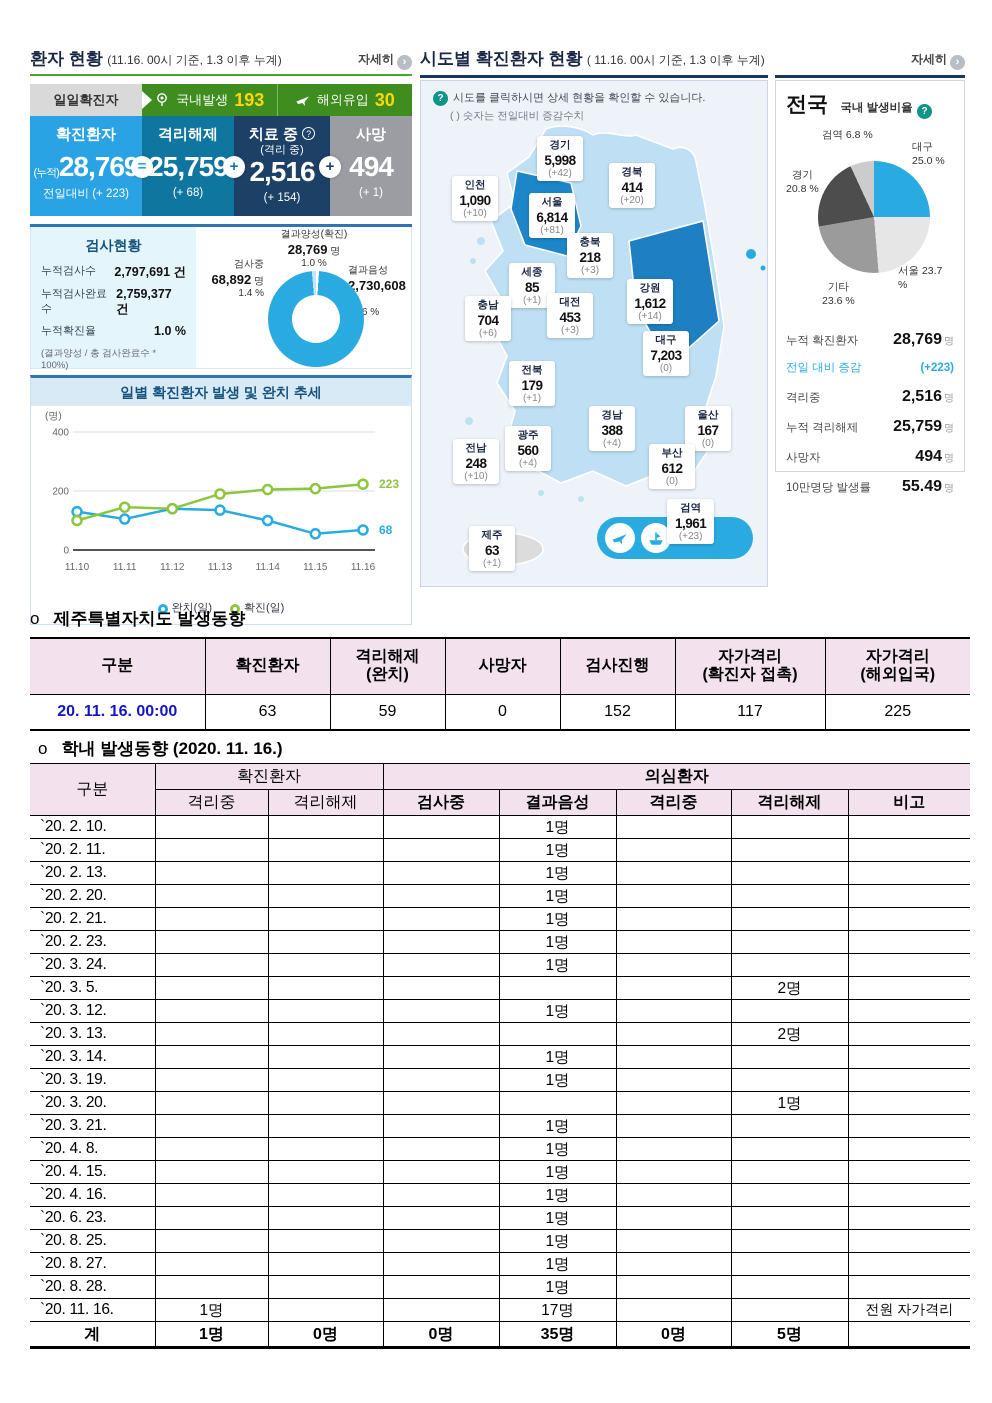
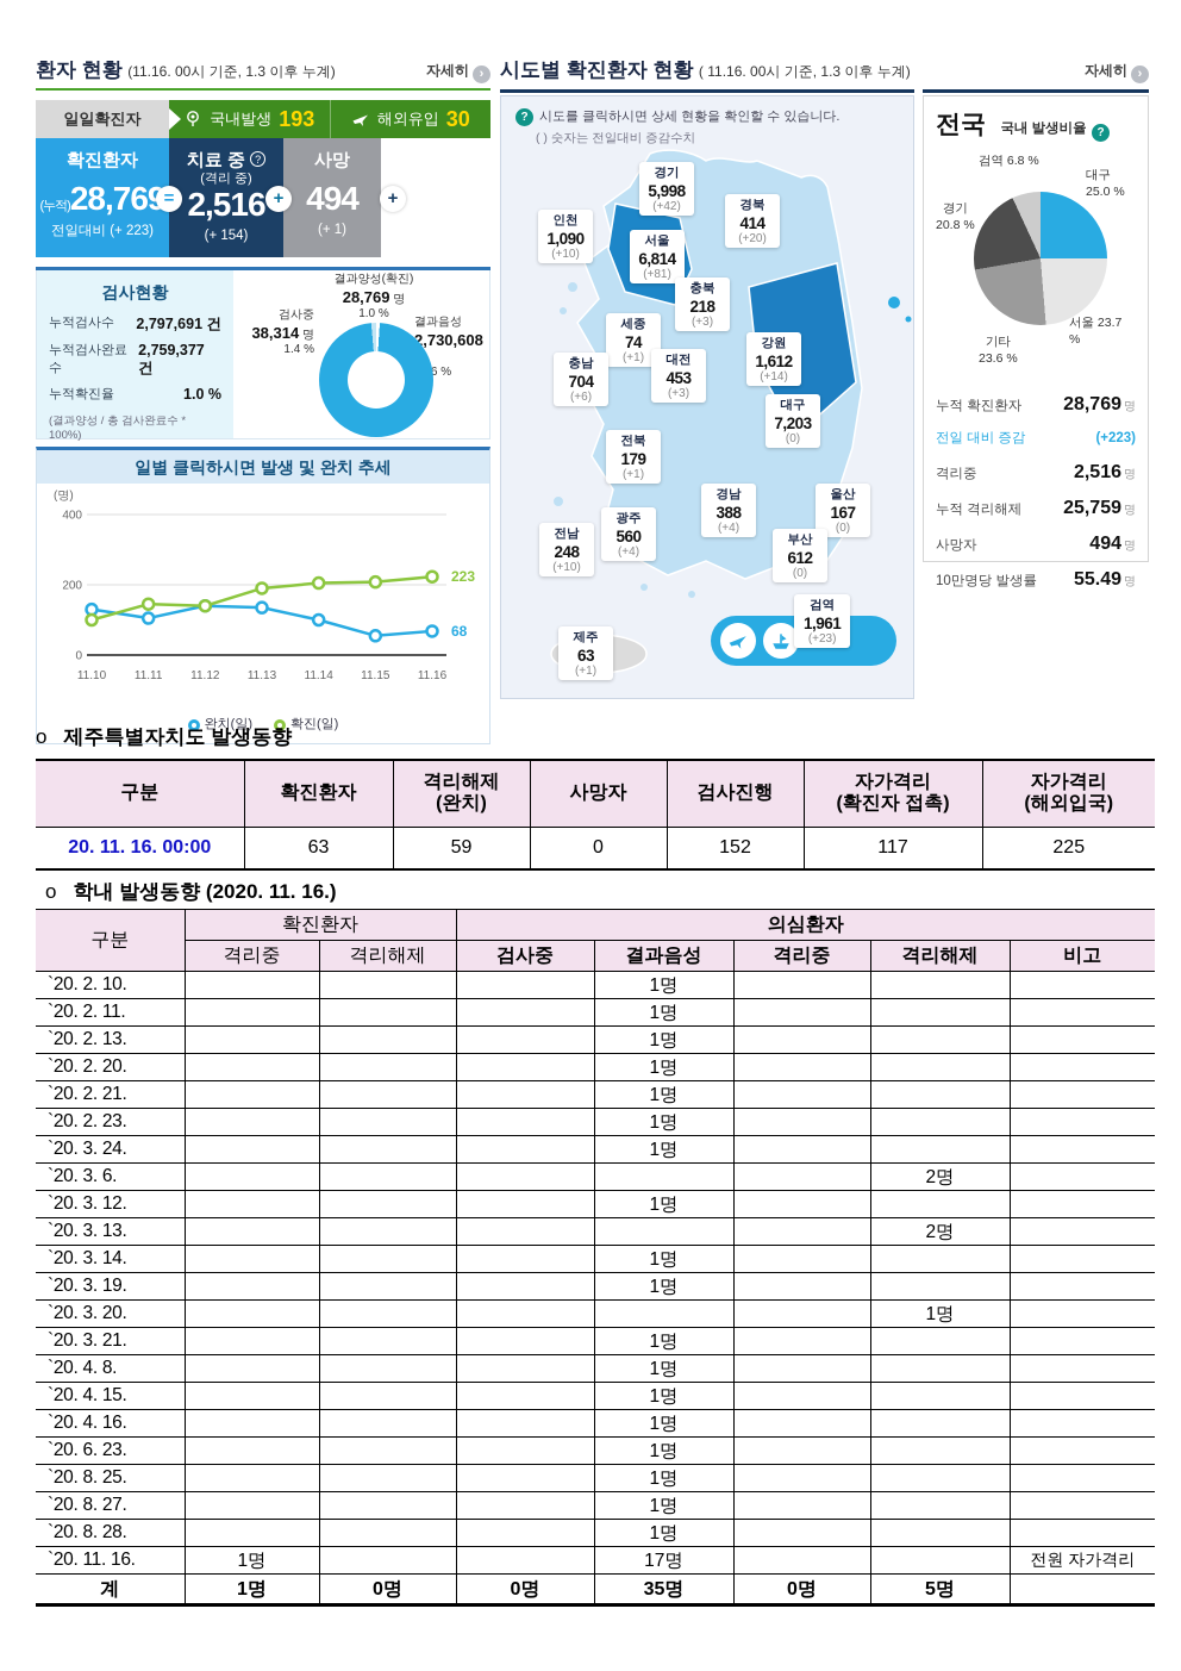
  환자 현황 (11.16. 00시 기준, 1.3 이후 누계)
  자세히 ›
  일일확진자
  국내발생
  193
  해외유입
  30
  확진환자
  (누적)28,76
  전일대비 (+ 223)
- 격리해제
- 25,759
- (+ 68)
  치료 중 ?
  (격리 중)
  2,516
  (+ 154)
  사망
  494
  (+ 1)
  =
  +
  +
  검사현황
  누적검사수
  2,797,691 건
  누적검사완료수
  2,759,377 건
  누적확진율
  1.0 %
  (결과양성 / 총 검사완료수 * 100%)
  결과양성(확진)
  28,769 명
  1.0 %
  검사중
- 68,892 명
+ 38,314 명
  1.4 %
  결과음성
  2,730,608
- 일별 확진환자 발생 및 완치 추세
+ 일별 클릭하시면 발생 및 완치 추세
  0
  200
  400
  (명)
  11.10
  11.11
  11.12
  11.13
  11.14
  11.15
  11.16
  68
  223
  완치(일)
  확진(일)
  시도별 확진환자 현황 ( 11.16. 00시 기준, 1.3 이후 누계)
  자세히 ›
  ?
  시도를 클릭하시면 상세 현황을 확인할 수 있습니다.
  ( ) 숫자는 전일대비 증감수치
  경기
  5,998
  (+42)
  경북
  414
  (+20)
  인천
  1,090
  (+10)
  서울
  6,814
  (+81)
  충북
  218
  (+3)
  세종
- 85
+ 74
  (+1)
  강원
  1,612
  (+14)
  충남
  704
  (+6)
  대전
  453
  (+3)
  대구
  7,203
  (0)
  전북
  179
  (+1)
  경남
  388
  (+4)
  울산
  167
  (0)
  광주
  560
  (+4)
  전남
  248
  (+10)
  부산
  612
  (0)
  제주
  63
  (+1)
  검역
  1,961
  (+23)
  전국 국내 발생비율 ?
  검역 6.8 %
  대구
  25.0 %
  경기
  20.8 %
  기타
  23.6 %
  서울 23.7 %
  누적 확진환자
  28,769 명
  전일 대비 증감
  (+223)
  격리중
  2,516 명
  누적 격리해제
  25,759 명
  사망자
  494 명
  10만명당 발생률
  55.49 명
  o 제주특별자치도 발생동향
  구분	확진환자	격리해제 (완치)	사망자	검사진행	자가격리 (확진자 접촉)	자가격리 (해외입국)
  20. 11. 16. 00:00	63	59	0	152	117	225
  o 학내 발생동향 (2020. 11. 16.)
  구분	확진환자	의심환자
  격리중	격리해제	검사중	결과음성	격리중	격리해제	비고
  `20. 2. 10.				1명
  `20. 2. 11.				1명
  `20. 2. 13.				1명
  `20. 2. 20.				1명
  `20. 2. 21.				1명
  `20. 2. 23.				1명
  `20. 3. 24.				1명
- `20. 3. 5.						2명
+ `20. 3. 6.						2명
  `20. 3. 12.				1명
  `20. 3. 13.						2명
  `20. 3. 14.				1명
  `20. 3. 19.				1명
  `20. 3. 20.						1명
  `20. 3. 21.				1명
  `20. 4. 8.				1명
  `20. 4. 15.				1명
  `20. 4. 16.				1명
  `20. 6. 23.				1명
  `20. 8. 25.				1명
  `20. 8. 27.				1명
  `20. 8. 28.				1명
  `20. 11. 16.	1명			17명			전원 자가격리
  계	1명	0명	0명	35명	0명	5명
